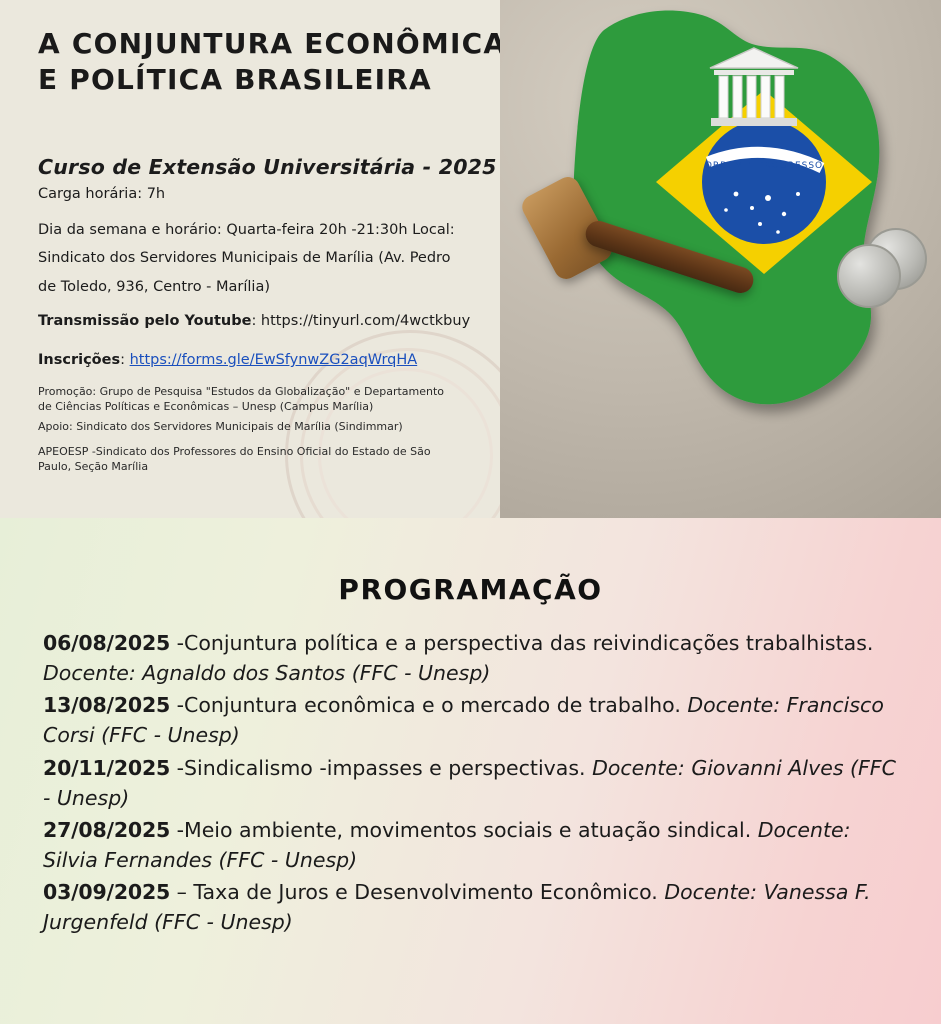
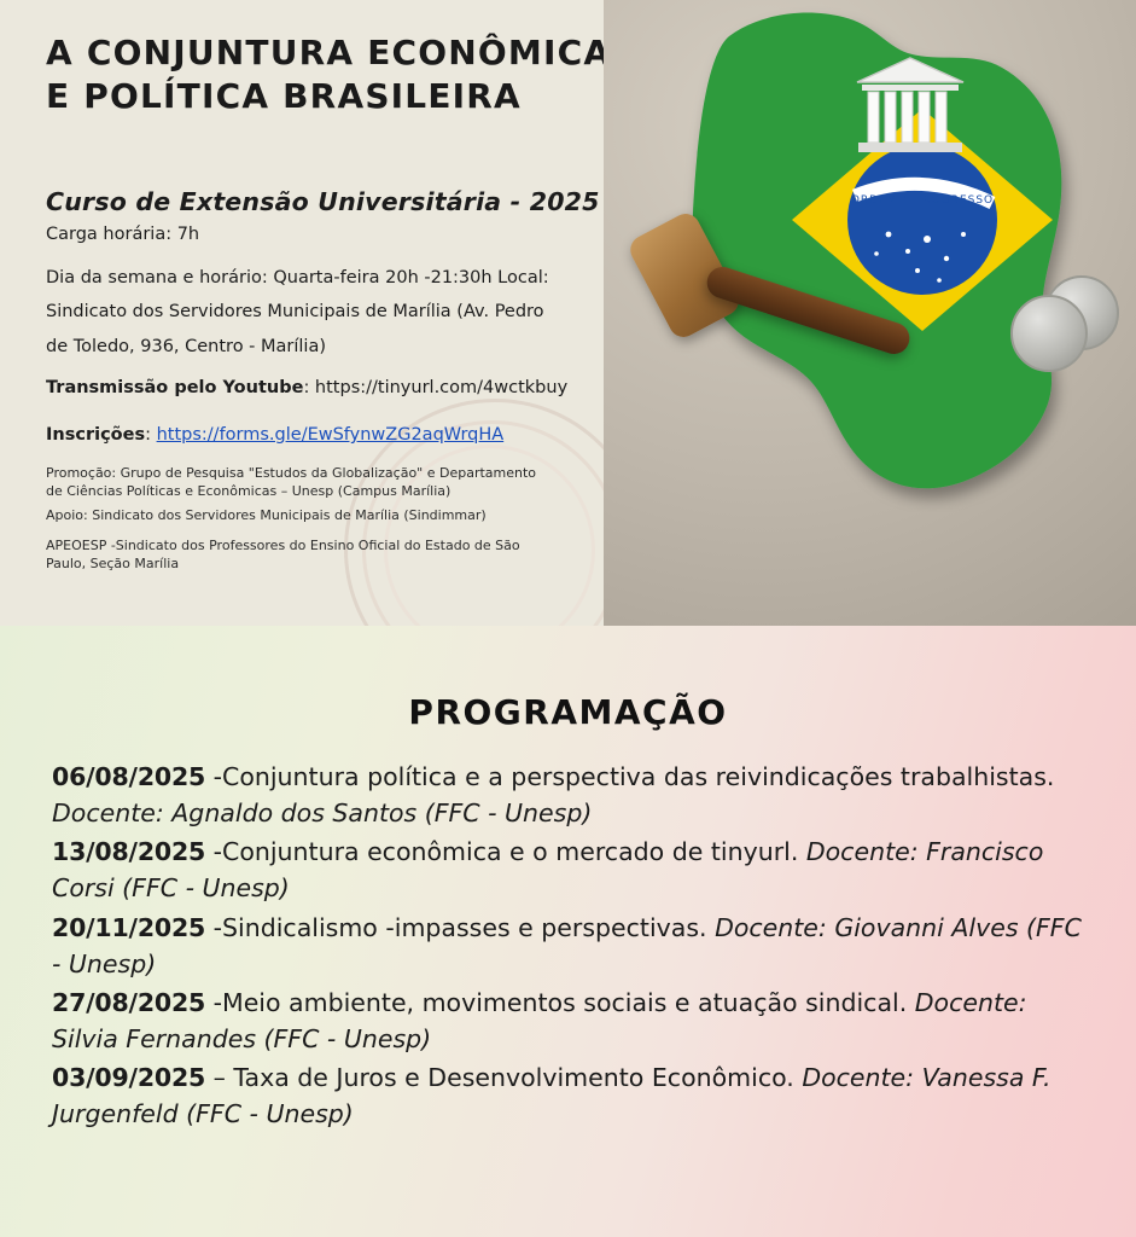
  A CONJUNTURA ECONÔMICA E POLÍTICA BRASILEIRA
  Curso de Extensão Universitária - 2025
  Carga horária: 7h
  Dia da semana e horário: Quarta-feira 20h -21:30h Local: Sindicato dos Servidores Municipais de Marília (Av. Pedro de Toledo, 936, Centro - Marília)
  Transmissão pelo Youtube: https://tinyurl.com/4wctkbuy
  Inscrições: https://forms.gle/EwSfynwZG2aqWrqHA
  Promoção: Grupo de Pesquisa "Estudos da Globalização" e Departamento de Ciências Políticas e Econômicas – Unesp (Campus Marília)
  Apoio: Sindicato dos Servidores Municipais de Marília (Sindimmar)
  APEOESP -Sindicato dos Professores do Ensino Oficial do Estado de São Paulo, Seção Marília
  ORDEM E PROGRESSO
  PROGRAMAÇÃO
  06/08/2025 -Conjuntura política e a perspectiva das reivindicações trabalhistas. Docente: Agnaldo dos Santos (FFC - Unesp)
- 13/08/2025 -Conjuntura econômica e o mercado de trabalho. Docente: Francisco Corsi (FFC - Unesp)
+ 13/08/2025 -Conjuntura econômica e o mercado de tinyurl. Docente: Francisco Corsi (FFC - Unesp)
  20/11/2025 -Sindicalismo -impasses e perspectivas. Docente: Giovanni Alves (FFC - Unesp)
  27/08/2025 -Meio ambiente, movimentos sociais e atuação sindical. Docente: Silvia Fernandes (FFC - Unesp)
  03/09/2025 – Taxa de Juros e Desenvolvimento Econômico. Docente: Vanessa F. Jurgenfeld (FFC - Unesp)
